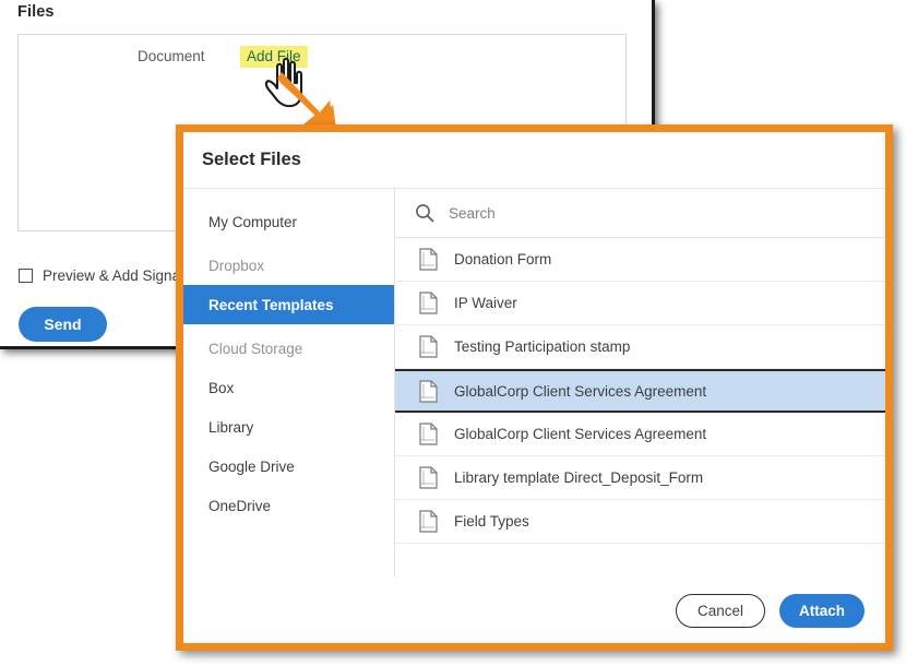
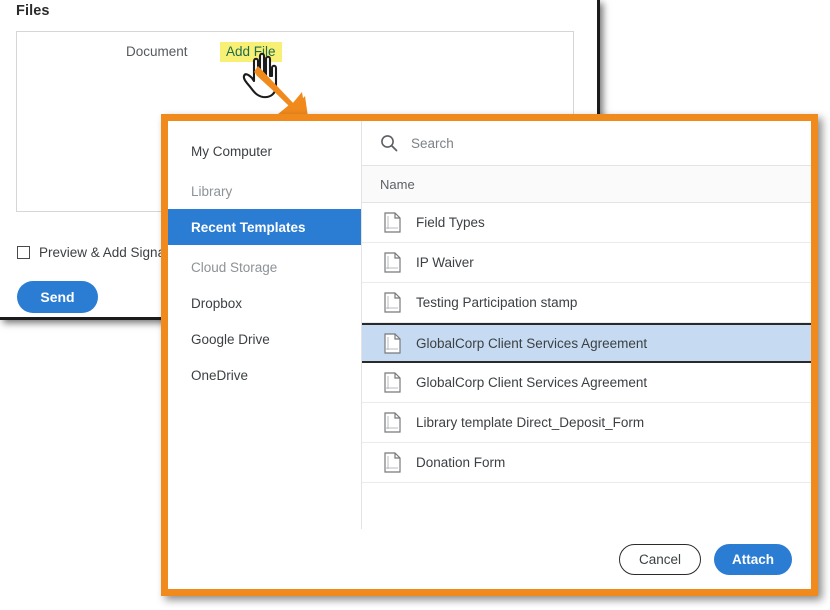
  Files
  Document
  Add File
  Preview & Add Sign
  Send
- Select Files
  My Computer
- Dropbox
+ Library
  Recent Templates
  Cloud Storage
- Box
- Library
+ Dropbox
  Google Drive
  OneDrive
  Search
+ Name
- Donation Form
+ Field Types
  IP Waiver
  Testing Participation stamp
  GlobalCorp Client Services Agreement
  GlobalCorp Client Services Agreement
  Library template Direct_Deposit_Form
- Field Types
+ Donation Form
  Cancel
  Attach
